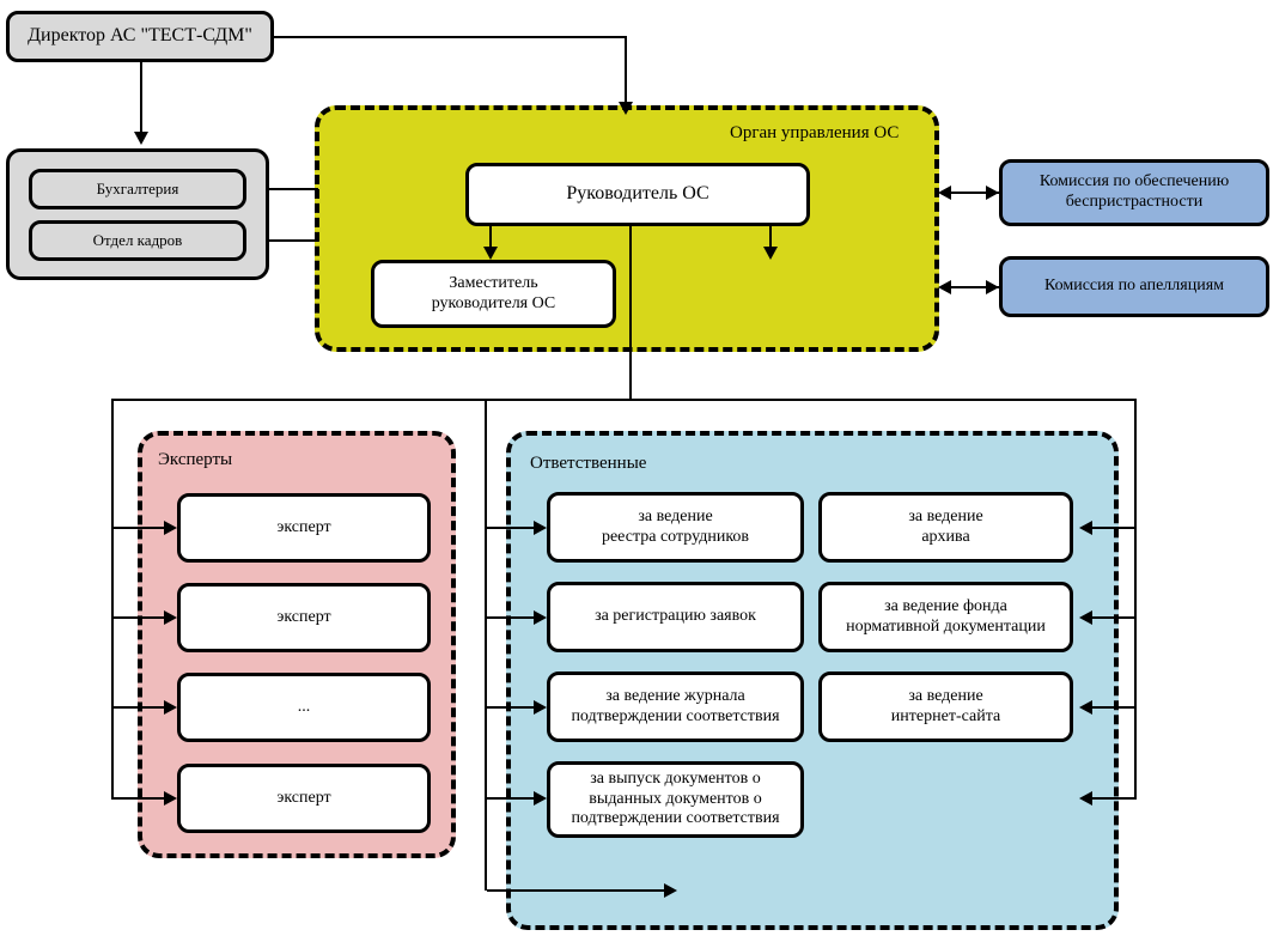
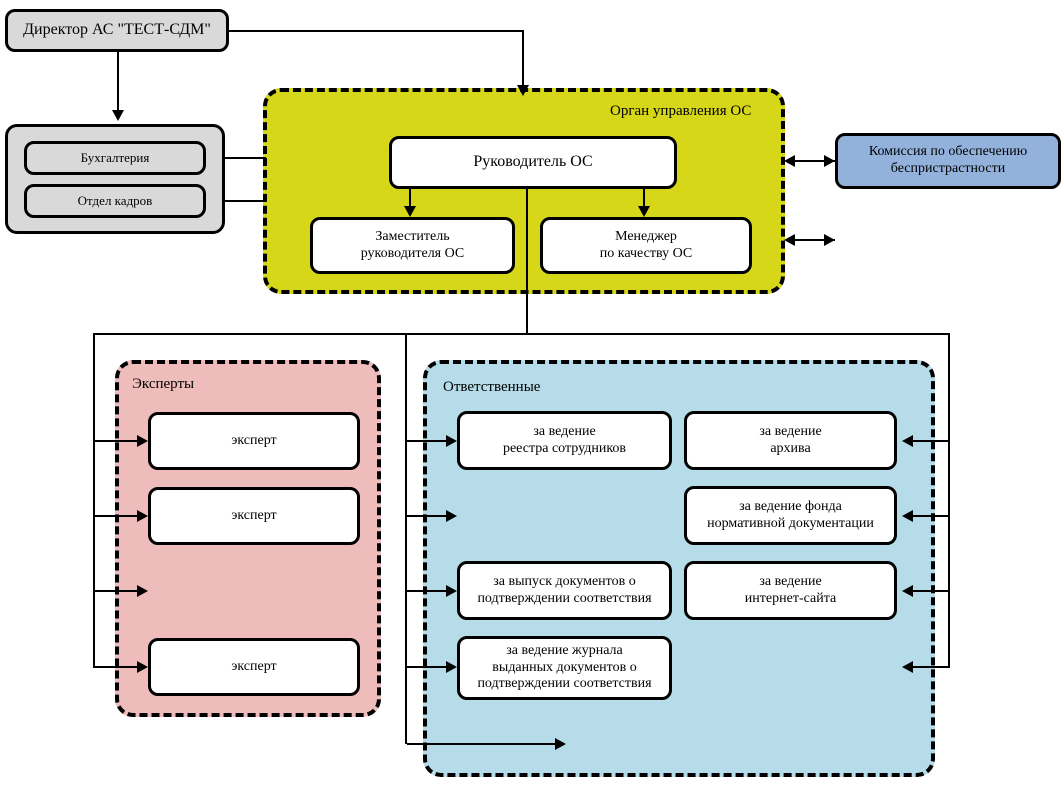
  Директор АС "ТЕСТ-СДМ"
  Бухгалтерия
  Отдел кадров
  Орган управления ОС
  Руководитель ОС
  Заместитель
  руководителя ОС
+ Менеджер
+ по качеству ОС
  Комиссия по обеспечению
  беспристрастности
- Комиссия по апелляциям
  Эксперты
  эксперт
  эксперт
- ...
  эксперт
  Ответственные
  за ведение
  реестра сотрудников
- за регистрацию заявок
- за ведение журнала
+ за выпуск документов о
  подтверждении соответствия
- за выпуск документов о
+ за ведение журнала
  выданных документов о
  подтверждении соответствия
  за ведение
  архива
  за ведение фонда
  нормативной документации
  за ведение
  интернет-сайта
